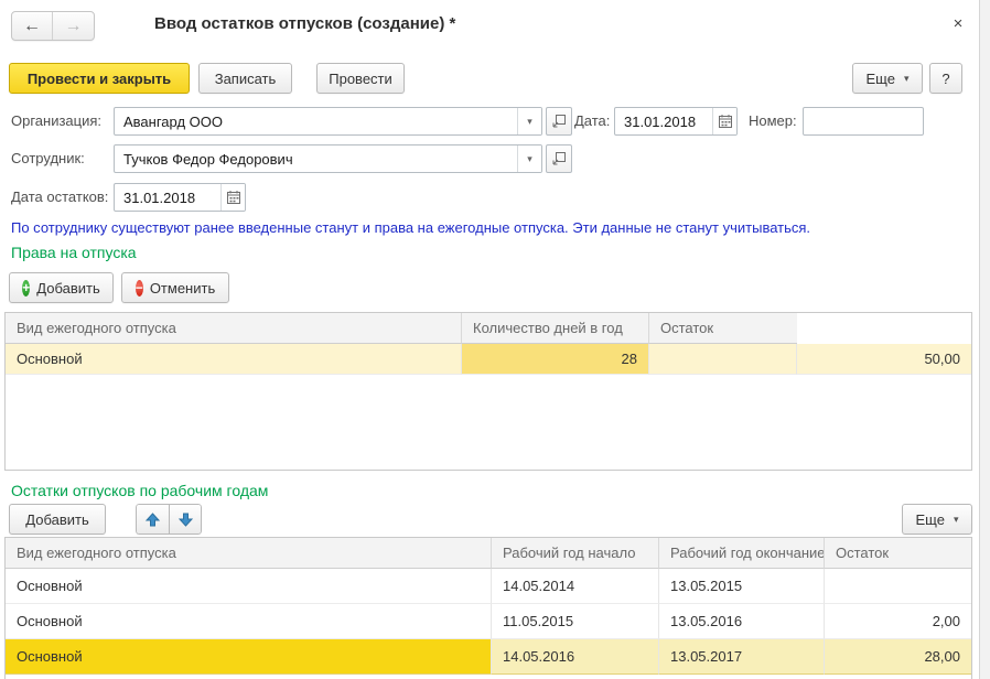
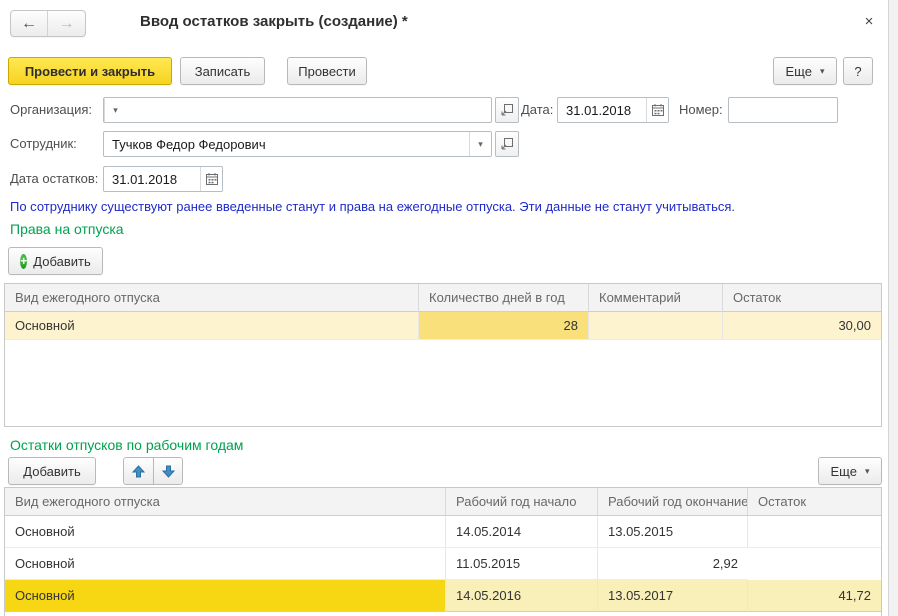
  ←
  →
- Ввод остатков отпусков (создание) *
+ Ввод остатков закрыть (создание) *
  ×
  Провести и закрыть
  Записать
  Провести
  Еще
  ▾
  ?
  Организация:
- Авангард ООО
  ▾
  Дата:
  31.01.2018
  Номер:
  Сотрудник:
  Тучков Федор Федорович
  ▾
  Дата остатков:
  31.01.2018
  По сотруднику существуют ранее введенные станут и права на ежегодные отпуска. Эти данные не станут учитываться.
  Права на отпуска
  +
  Добавить
- −
- Отменить
  Вид ежегодного отпуска
  Количество дней в год
+ Комментарий
  Остаток
  Основной
  28
- 50,00
+ 30,00
  Остатки отпусков по рабочим годам
  Добавить
  Еще
  ▾
  Вид ежегодного отпуска
  Рабочий год начало
  Рабочий год окончание
  Остаток
  Основной
  14.05.2014
  13.05.2015
  Основной
  11.05.2015
- 13.05.2016
- 2,00
+ 2,92
  Основной
  14.05.2016
  13.05.2017
- 28,00
+ 41,72
